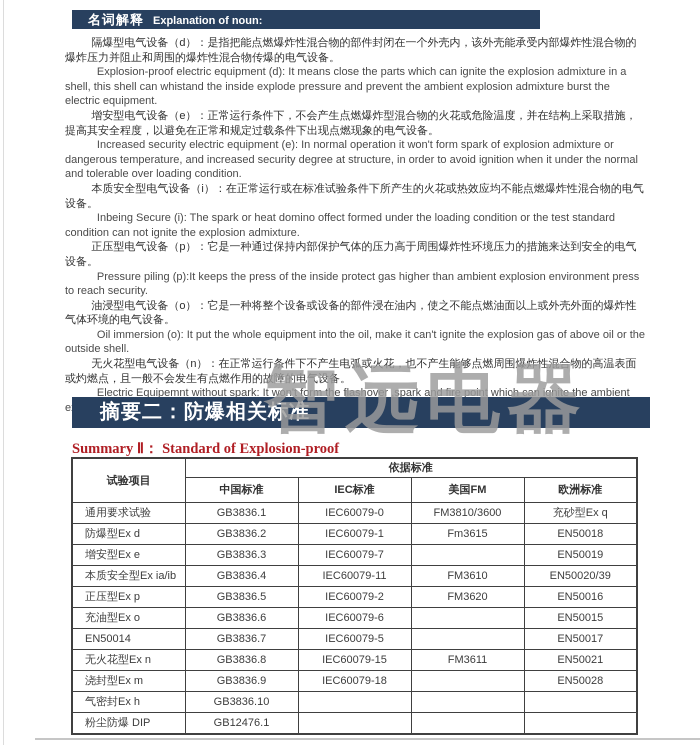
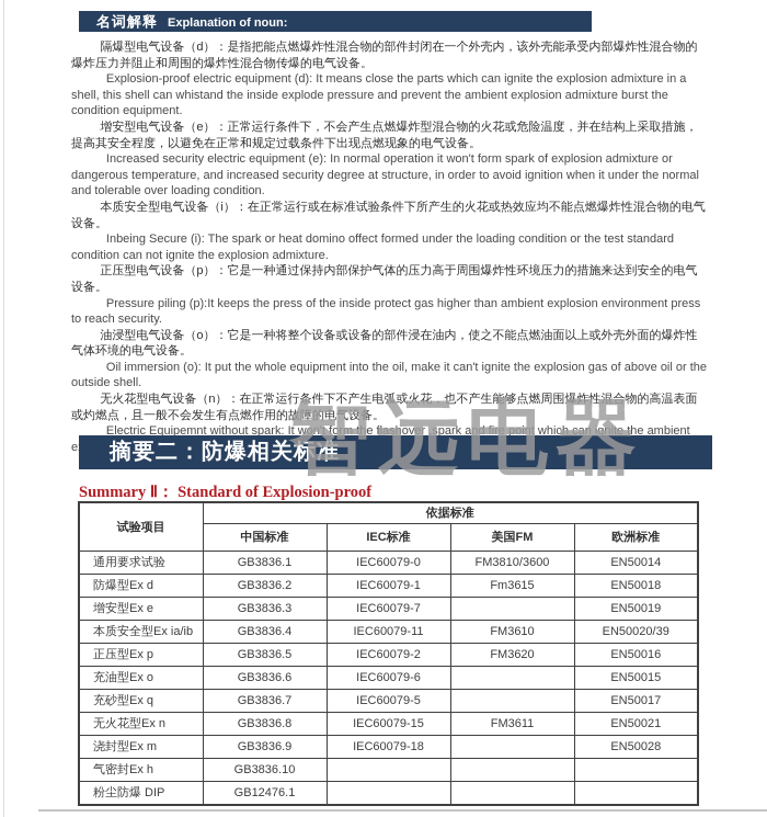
  名词解释
  Explanation of noun:
  隔爆型电气设备（d）：是指把能点燃爆炸性混合物的部件封闭在一个外壳内，该外壳能承受内部爆炸性混合物的爆炸压力并阻止和周围的爆炸性混合物传爆的电气设备。
- Explosion-proof electric equipment (d): It means close the parts which can ignite the explosion admixture in a shell, this shell can whistand the inside explode pressure and prevent the ambient explosion admixture burst the electric equipment.
+ Explosion-proof electric equipment (d): It means close the parts which can ignite the explosion admixture in a shell, this shell can whistand the inside explode pressure and prevent the ambient explosion admixture burst the condition equipment.
  增安型电气设备（e）：正常运行条件下，不会产生点燃爆炸型混合物的火花或危险温度，并在结构上采取措施，提高其安全程度，以避免在正常和规定过载条件下出现点燃现象的电气设备。
  Increased security electric equipment (e): In normal operation it won't form spark of explosion admixture or dangerous temperature, and increased security degree at structure, in order to avoid ignition when it under the normal and tolerable over loading condition.
  本质安全型电气设备（i）：在正常运行或在标准试验条件下所产生的火花或热效应均不能点燃爆炸性混合物的电气设备。
  Inbeing Secure (i): The spark or heat domino offect formed under the loading condition or the test standard condition can not ignite the explosion admixture.
  正压型电气设备（p）：它是一种通过保持内部保护气体的压力高于周围爆炸性环境压力的措施来达到安全的电气设备。
  Pressure piling (p):It keeps the press of the inside protect gas higher than ambient explosion environment press to reach security.
  油浸型电气设备（o）：它是一种将整个设备或设备的部件浸在油内，使之不能点燃油面以上或外壳外面的爆炸性气体环境的电气设备。
  Oil immersion (o): It put the whole equipment into the oil, make it can't ignite the explosion gas of above oil or the outside shell.
  无火花型电气设备（n）：在正常运行条件下不产生电弧或火花，也不产生能够点燃周围爆炸性混合物的高温表面或灼燃点，且一般不会发生有点燃作用的故障的电气设备。
  摘要二：防爆相关标准
  智远电器
  Summary Ⅱ： Standard of Explosion-proof
  试验项目	依据标准
  中国标准	IEC标准	美国FM	欧洲标准
- 通用要求试验	GB3836.1	IEC60079-0	FM3810/3600	充砂型Ex q
+ 通用要求试验	GB3836.1	IEC60079-0	FM3810/3600	EN50014
  防爆型Ex d	GB3836.2	IEC60079-1	Fm3615	EN50018
  增安型Ex e	GB3836.3	IEC60079-7		EN50019
  本质安全型Ex ia/ib	GB3836.4	IEC60079-11	FM3610	EN50020/39
  正压型Ex p	GB3836.5	IEC60079-2	FM3620	EN50016
  充油型Ex o	GB3836.6	IEC60079-6		EN50015
- EN50014	GB3836.7	IEC60079-5		EN50017
+ 充砂型Ex q	GB3836.7	IEC60079-5		EN50017
  无火花型Ex n	GB3836.8	IEC60079-15	FM3611	EN50021
  浇封型Ex m	GB3836.9	IEC60079-18		EN50028
  气密封Ex h	GB3836.10
  粉尘防爆 DIP	GB12476.1
